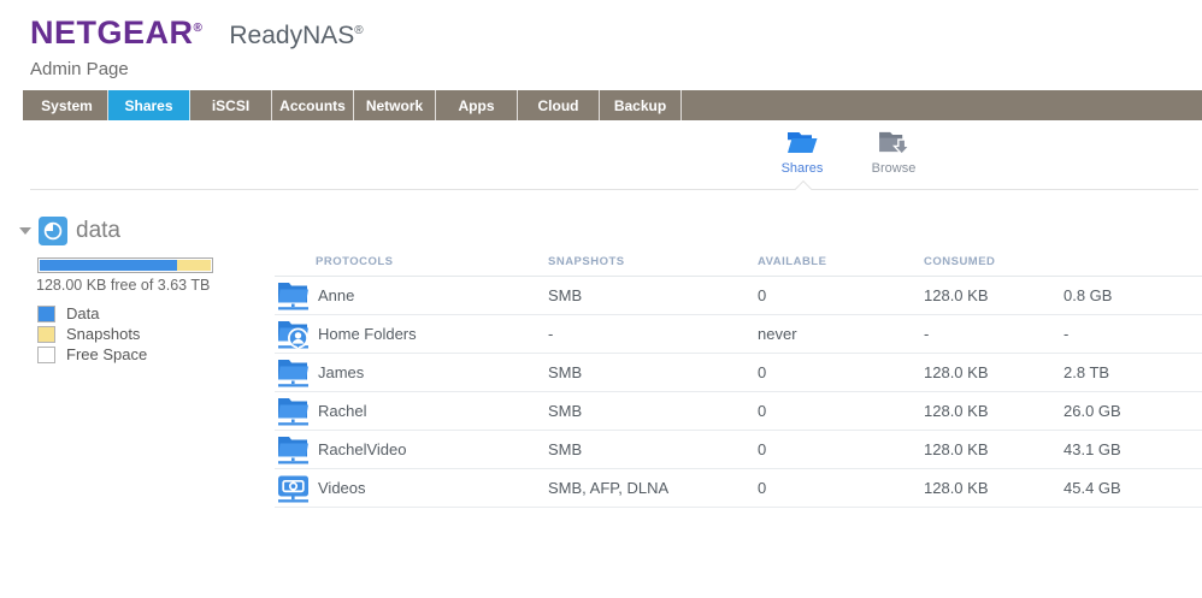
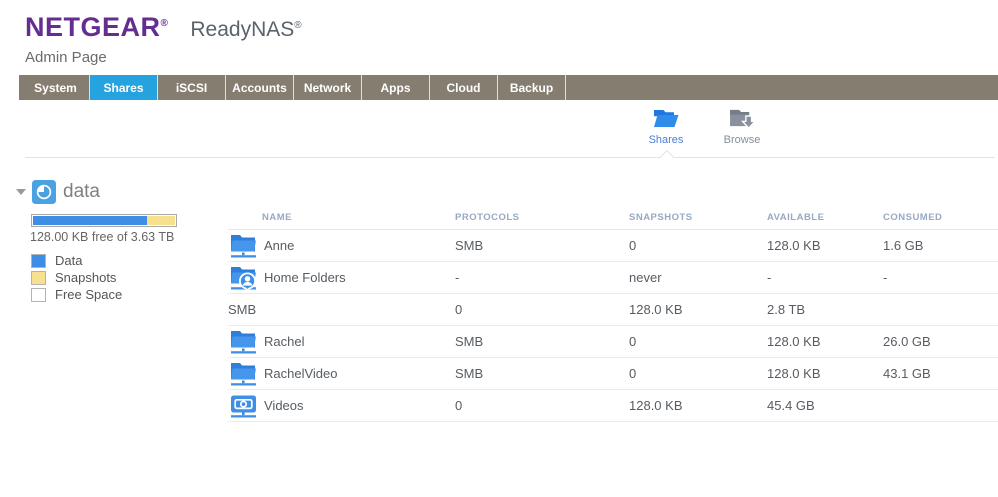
  NETGEAR®
  ReadyNAS®
  Admin Page
  System
  Shares
  iSCSI
  Accounts
  Network
  Apps
  Cloud
  Backup
  Shares
  Browse
  data
  128.00 KB free of 3.63 TB
  Data
  Snapshots
  Free Space
+ NAME
  PROTOCOLS
  SNAPSHOTS
  AVAILABLE
  CONSUMED
  Anne
  SMB
  0
  128.0 KB
- 0.8 GB
+ 1.6 GB
  Home Folders
  -
  never
  -
  -
- James
  SMB
  0
  128.0 KB
  2.8 TB
  Rachel
  SMB
  0
  128.0 KB
  26.0 GB
  RachelVideo
  SMB
  0
  128.0 KB
  43.1 GB
  Videos
- SMB, AFP, DLNA
  0
  128.0 KB
  45.4 GB
